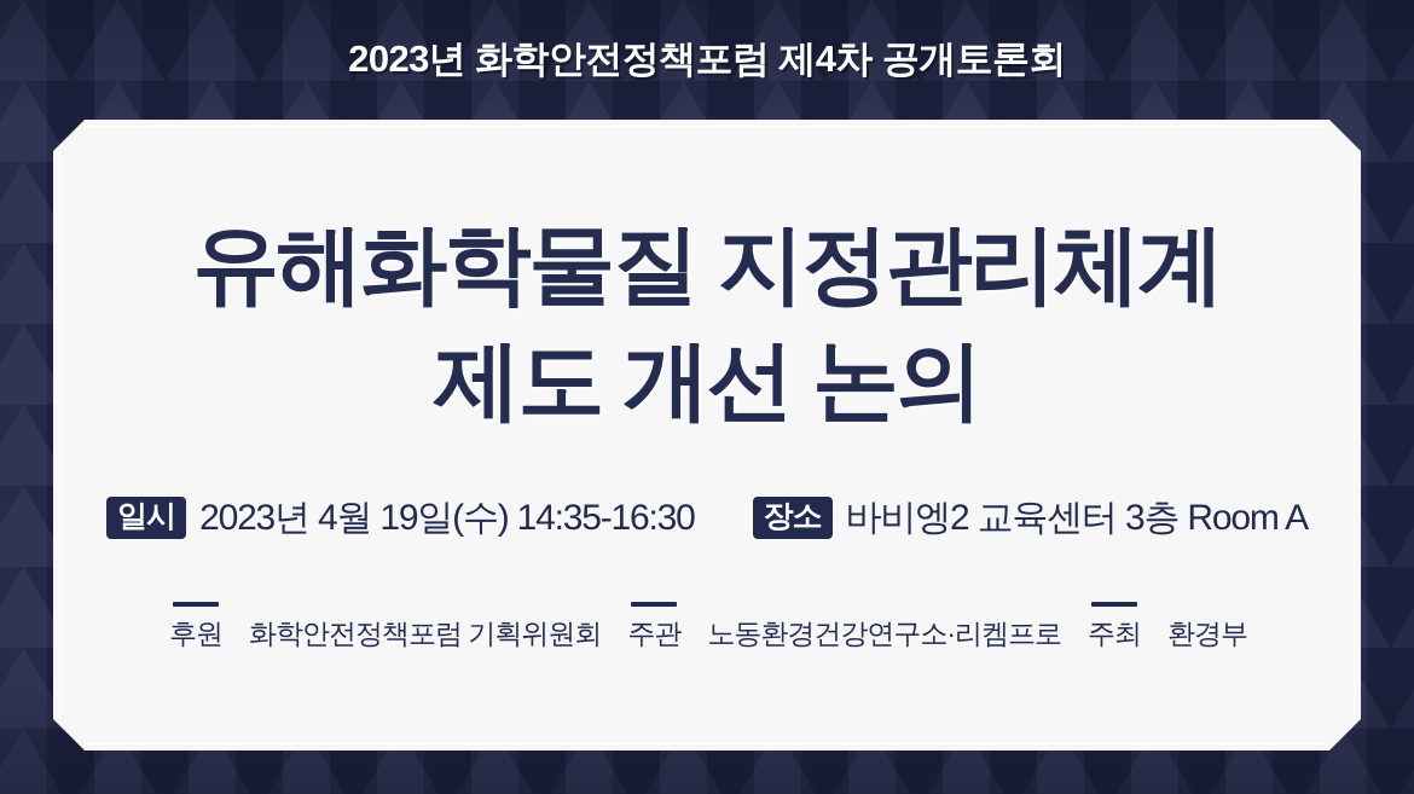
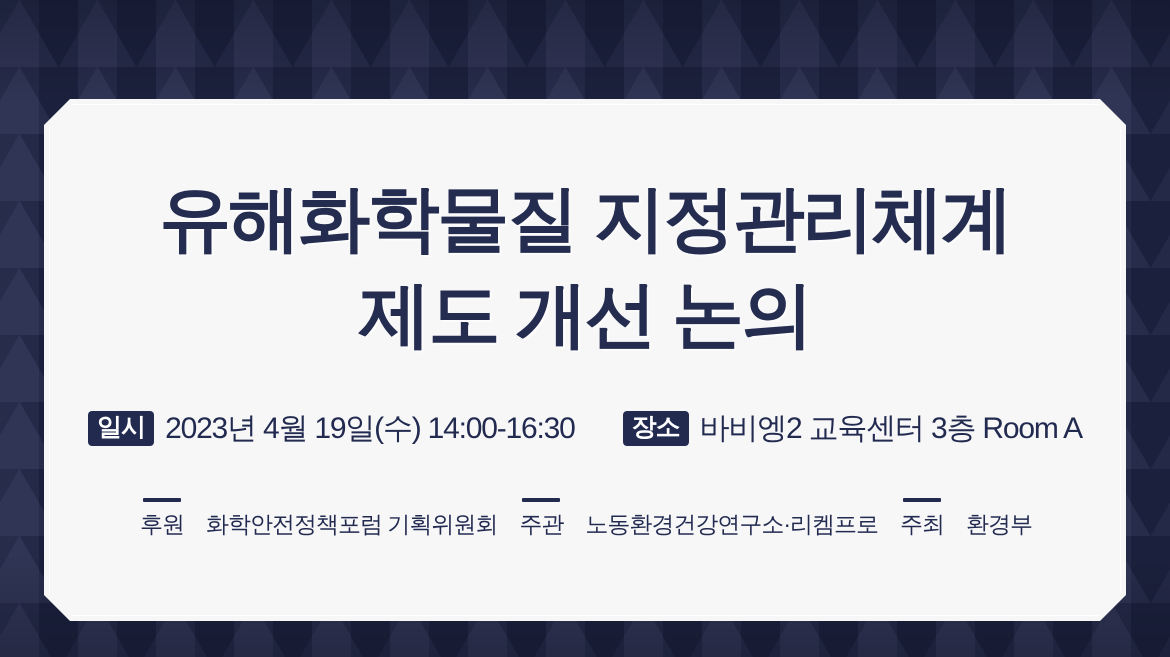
- 2023년 화학안전정책포럼 제4차 공개토론회
  유해화학물질 지정관리체계
  제도 개선 논의
  일시
- 2023년 4월 19일(수) 14:35-16:30
+ 2023년 4월 19일(수) 14:00-16:30
  장소
  바비엥2 교육센터 3층 Room A
  후원
  화학안전정책포럼 기획위원회
  주관
  노동환경건강연구소·리켐프로
  주최
  환경부
